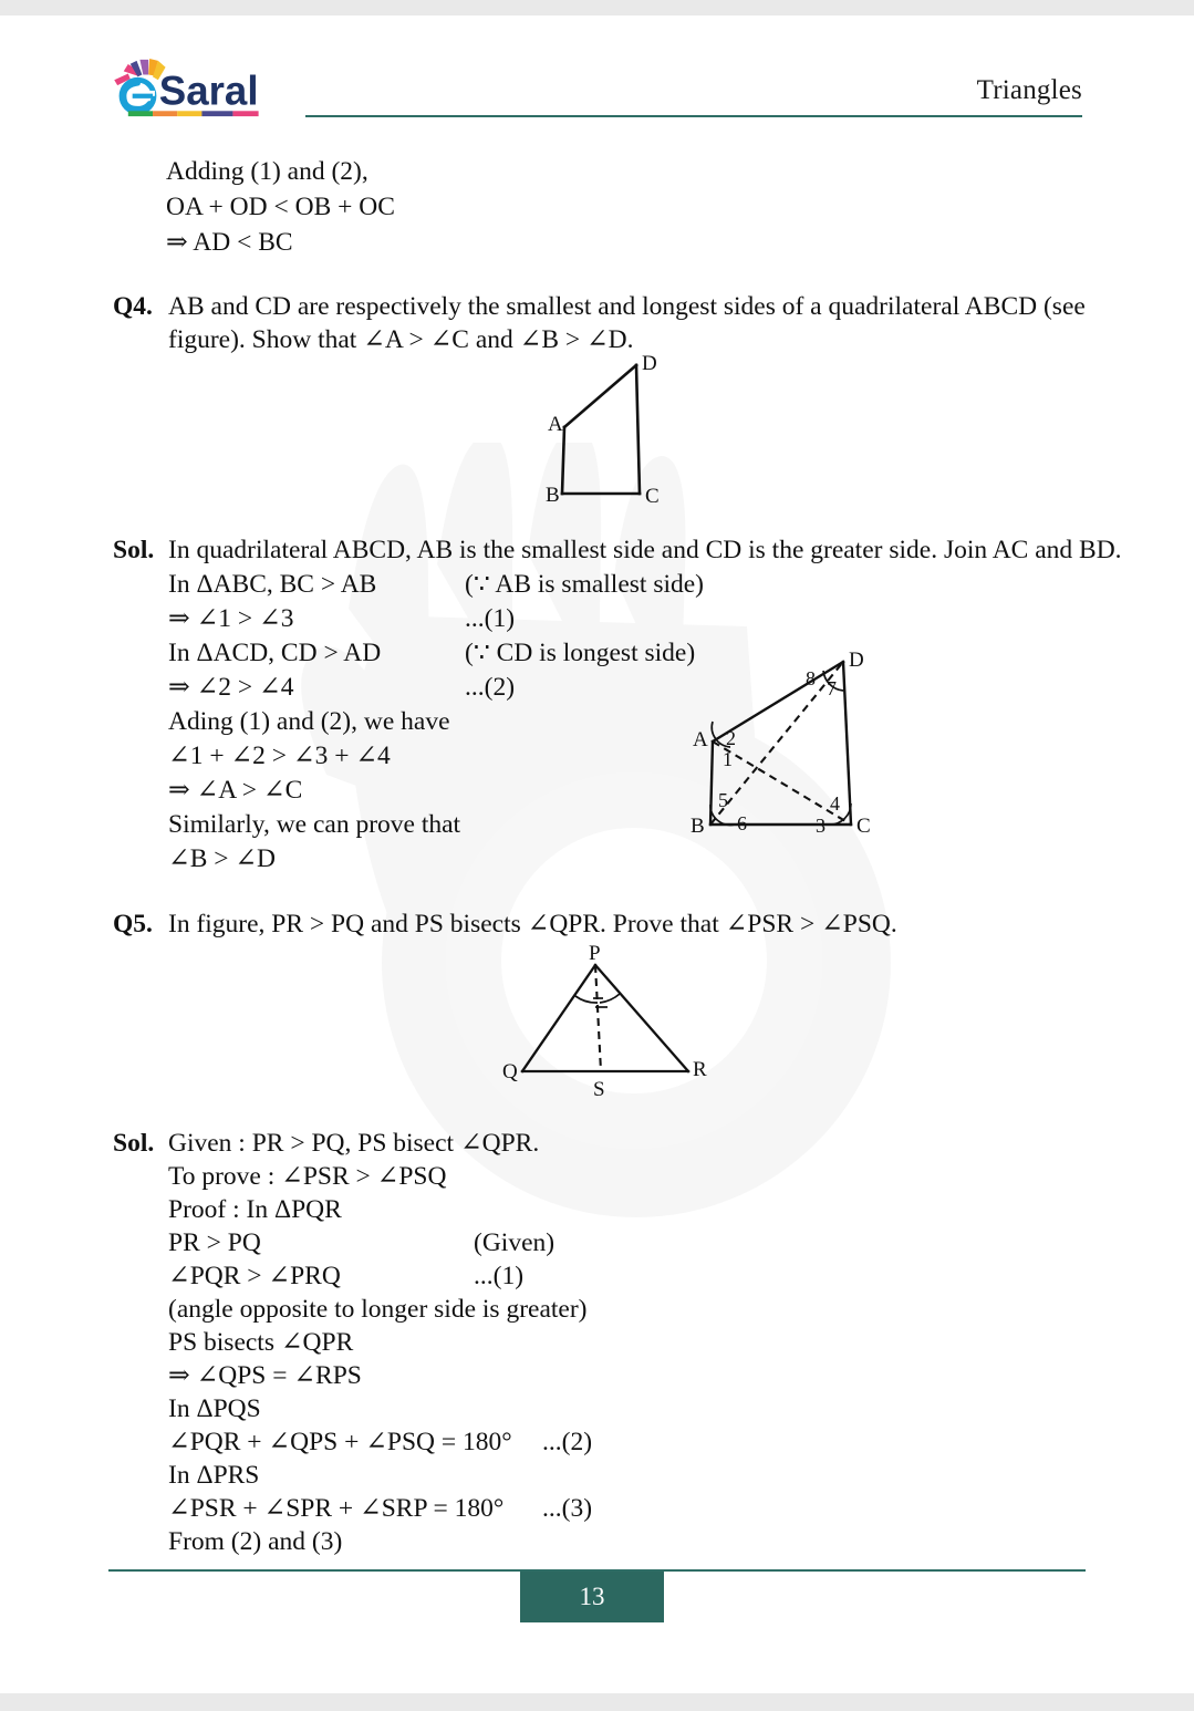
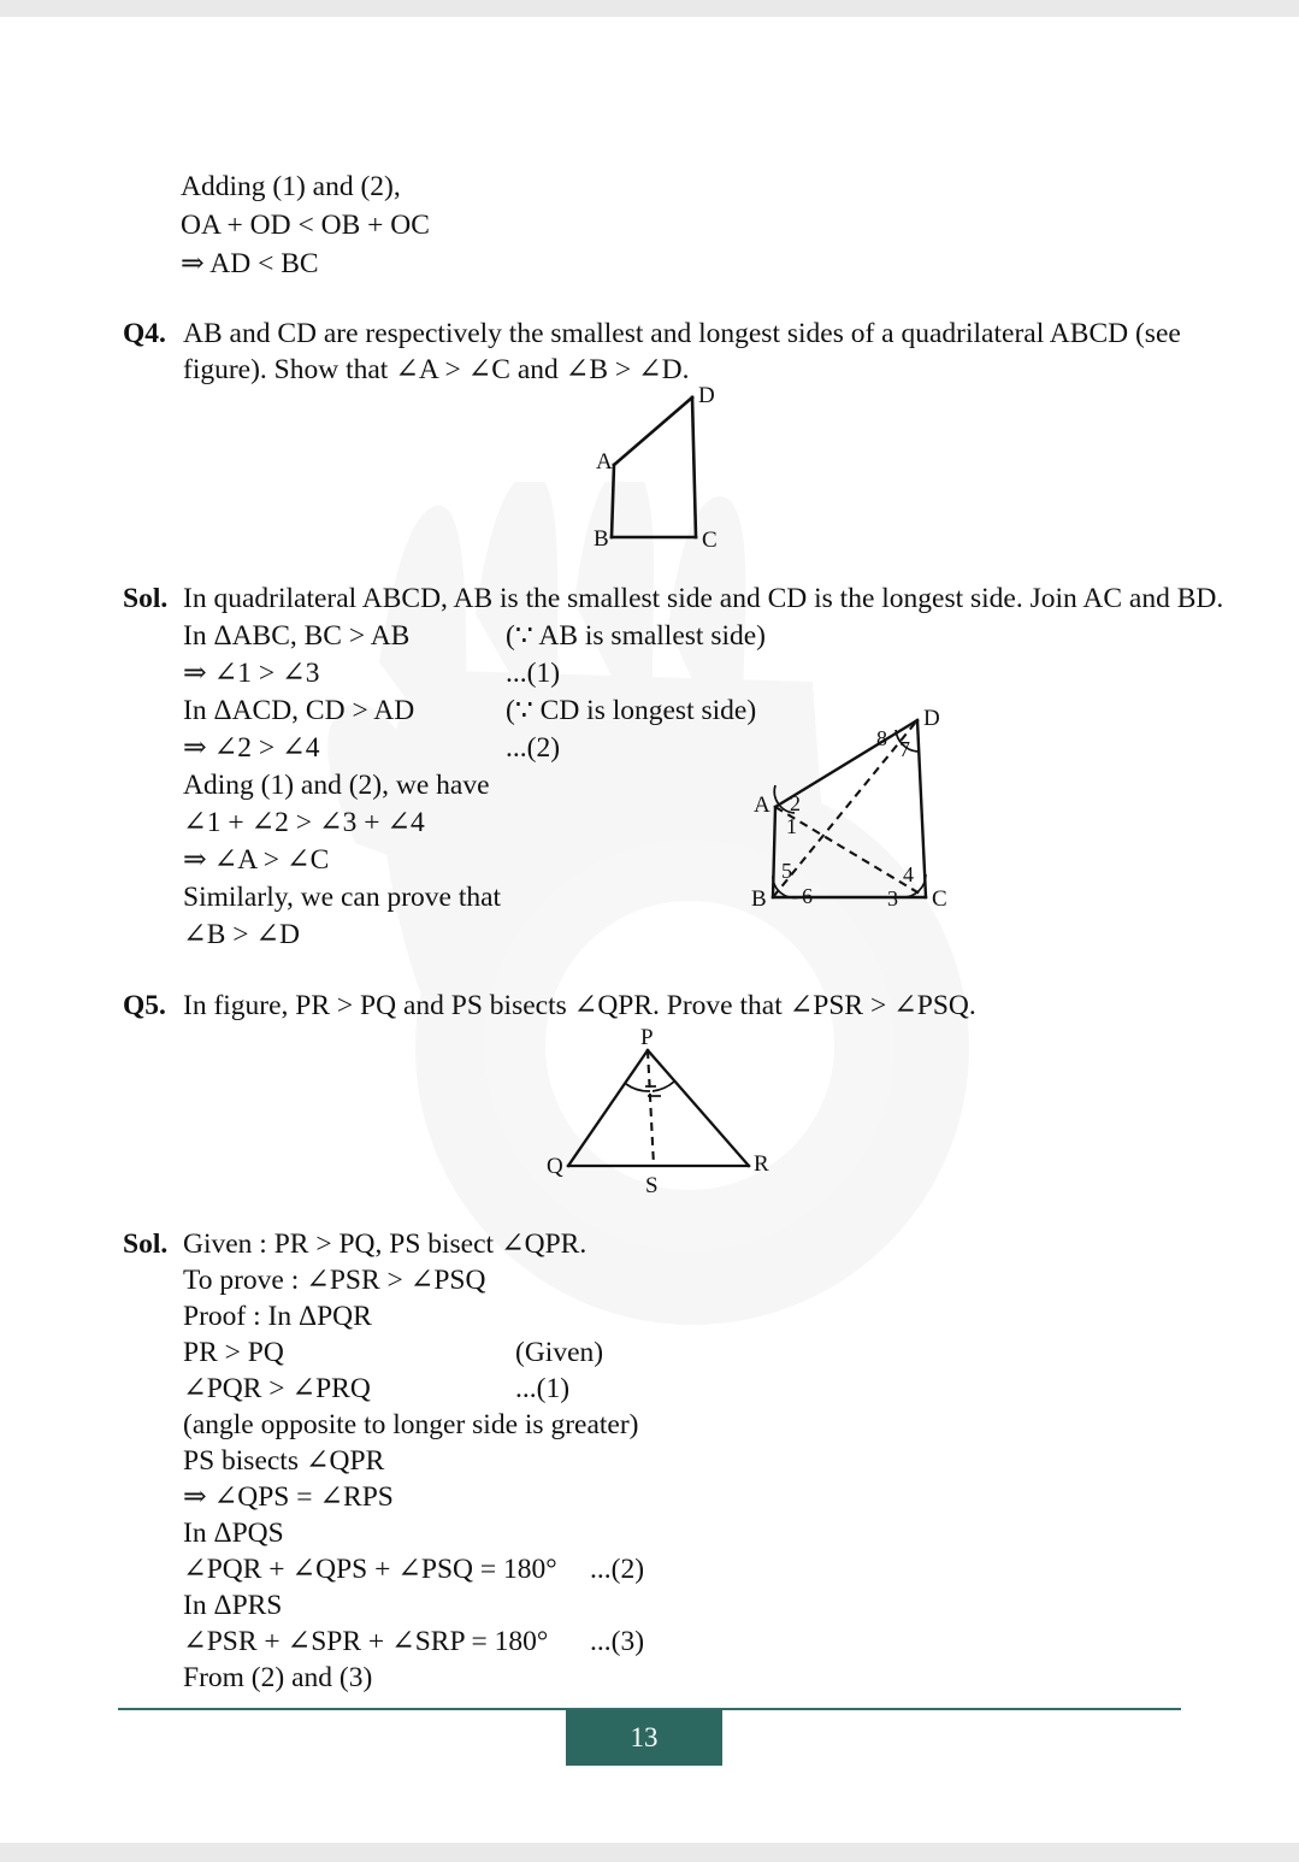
- Saral
- Triangles
  Adding (1) and (2),
  OA + OD < OB + OC
  ⇒ AD < BC
  Q4.
  AB and CD are respectively the smallest and longest sides of a quadrilateral ABCD (see
  figure). Show that ∠A > ∠C and ∠B > ∠D.
  A
  B
  C
  D
  Sol.
- In quadrilateral ABCD, AB is the smallest side and CD is the greater side. Join AC and BD.
+ In quadrilateral ABCD, AB is the smallest side and CD is the longest side. Join AC and BD.
  In ΔABC, BC > AB
  (∵ AB is smallest side)
  ⇒ ∠1 > ∠3
  ...(1)
  In ΔACD, CD > AD
  (∵ CD is longest side)
  ⇒ ∠2 > ∠4
  ...(2)
  Ading (1) and (2), we have
  ∠1 + ∠2 > ∠3 + ∠4
  ⇒ ∠A > ∠C
  Similarly, we can prove that
  ∠B > ∠D
  A
  B
  C
  D
  1
  2
  3
  4
  5
  6
  7
  8
  Q5.
  In figure, PR > PQ and PS bisects ∠QPR. Prove that ∠PSR > ∠PSQ.
  P
  Q
  R
  S
  Sol.
  Given : PR > PQ, PS bisect ∠QPR.
  To prove : ∠PSR > ∠PSQ
  Proof : In ΔPQR
  PR > PQ
  (Given)
  ∠PQR > ∠PRQ
  ...(1)
  (angle opposite to longer side is greater)
  PS bisects ∠QPR
  ⇒ ∠QPS = ∠RPS
  In ΔPQS
  ∠PQR + ∠QPS + ∠PSQ = 180°
  ...(2)
  In ΔPRS
  ∠PSR + ∠SPR + ∠SRP = 180°
  ...(3)
  From (2) and (3)
  13
